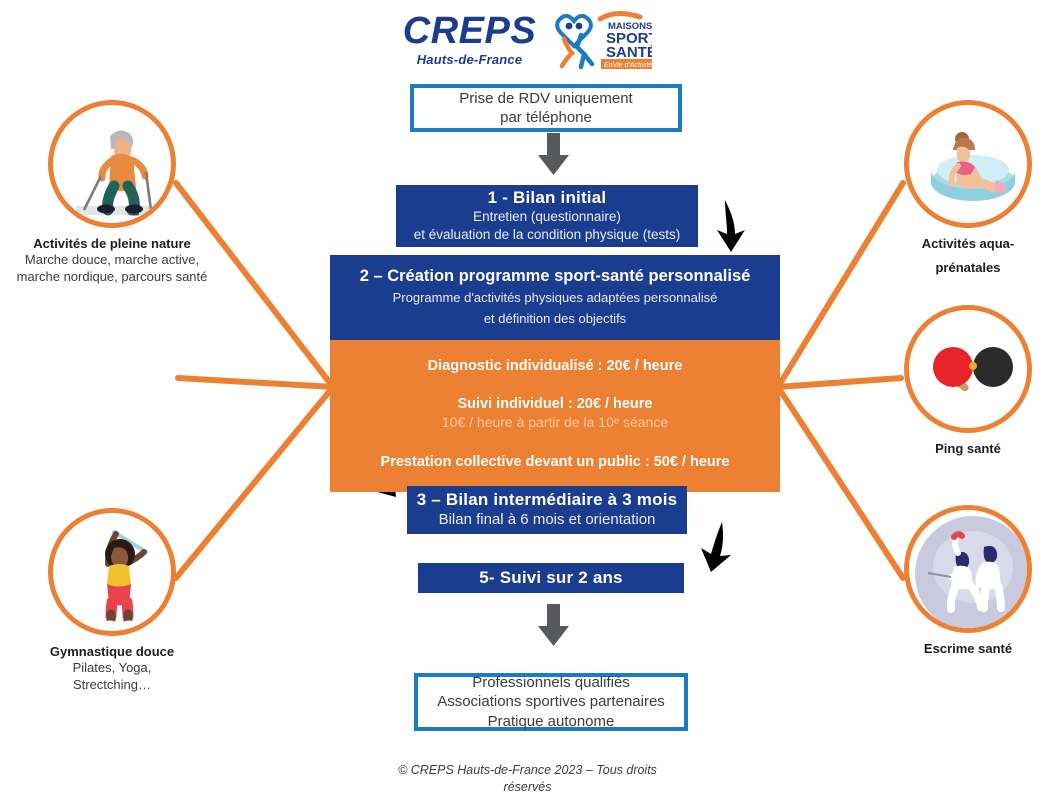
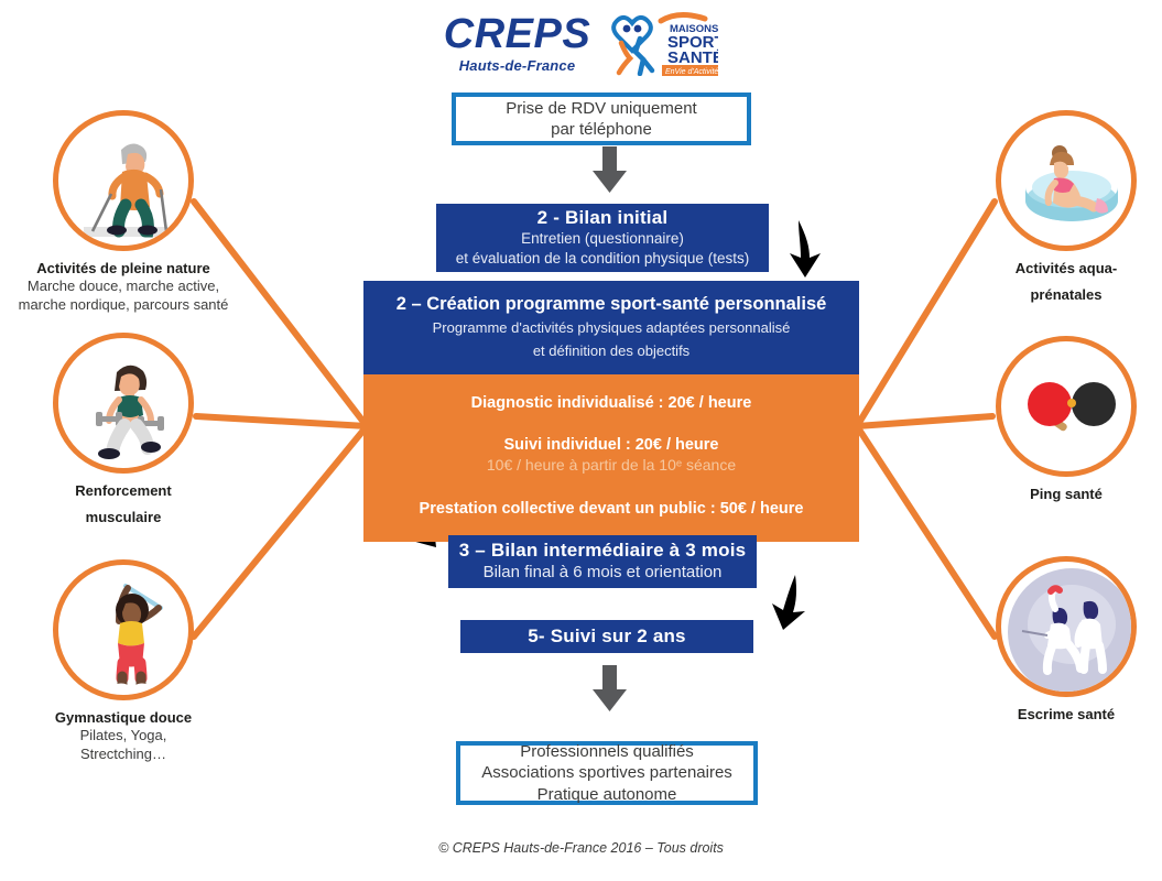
  CREPS
  Hauts-de-France
  MAISONS
  SPOR
  SANTÉ
  Prise de RDV uniquement
  par téléphone
- 1 - Bilan initial
+ 2 - Bilan initial
  Entretien (questionnaire)
  et évaluation de la condition physique (tests)
  2 – Création programme sport-santé personnalisé
  Programme d'activités physiques adaptées personnalisé
  et définition des objectifs
  Diagnostic individualisé : 20€ / heure
  Suivi individuel : 20€ / heure
  10€ / heure à partir de la 10ᵉ séance
  Prestation collective devant un public : 50€ / heure
  3 – Bilan intermédiaire à 3 mois
  Bilan final à 6 mois et orientation
  5- Suivi sur 2 ans
  Professionnels qualifiés
  Associations sportives partenaires
  Pratique autonome
  Activités de pleine nature
  Marche douce, marche active,
  marche nordique, parcours santé
+ Renforcement
+ musculaire
  Gymnastique douce
  Pilates, Yoga,
  Strectching…
  Activités aqua-
  prénatales
  Ping santé
  Escrime santé
- © CREPS Hauts-de-France 2023 – Tous droits
+ © CREPS Hauts-de-France 2016 – Tous droits
- réservés
